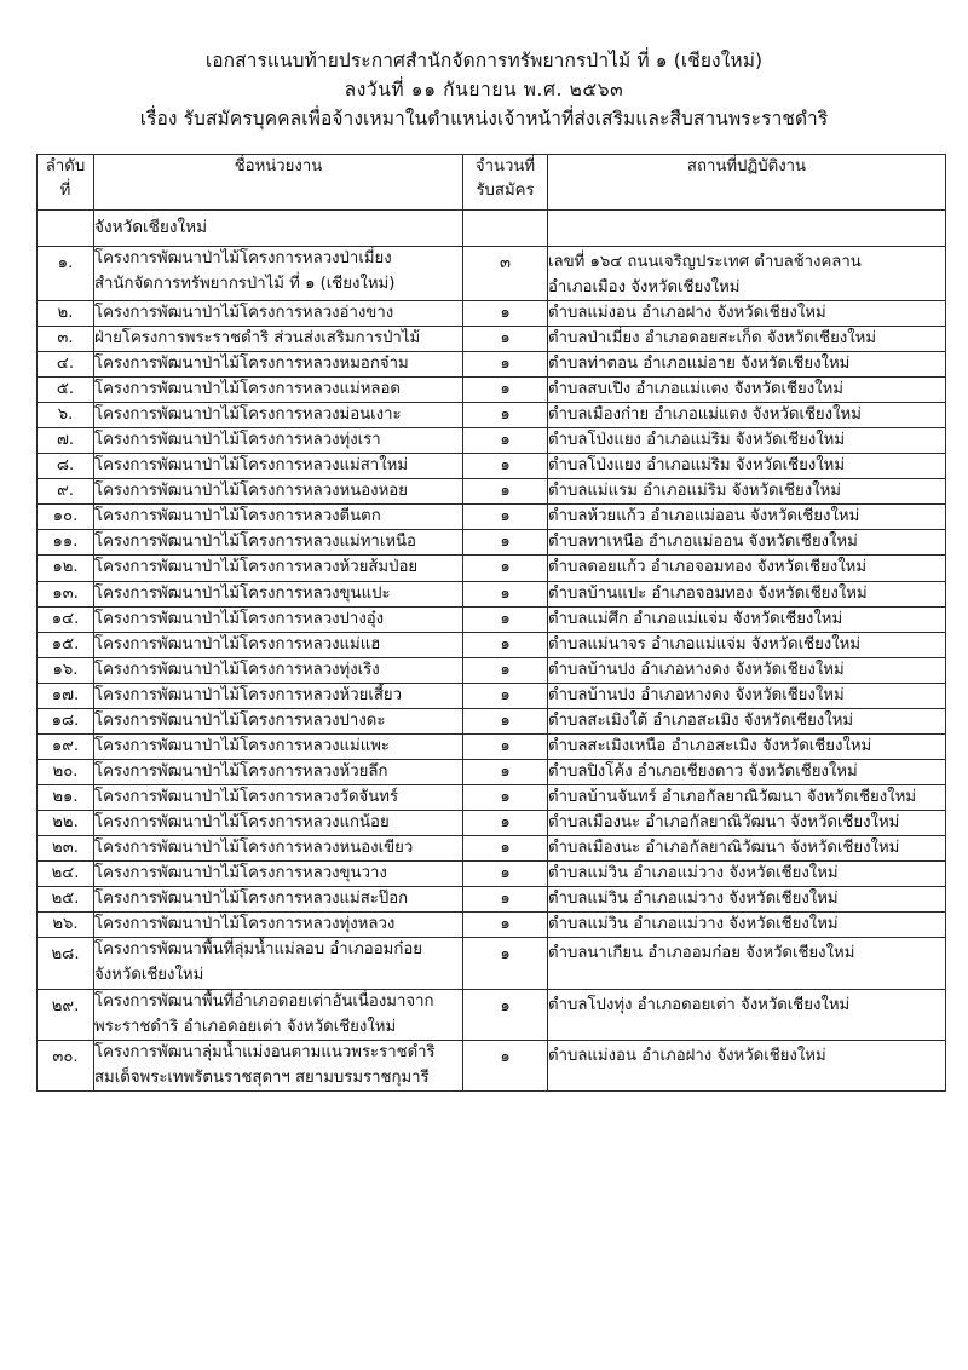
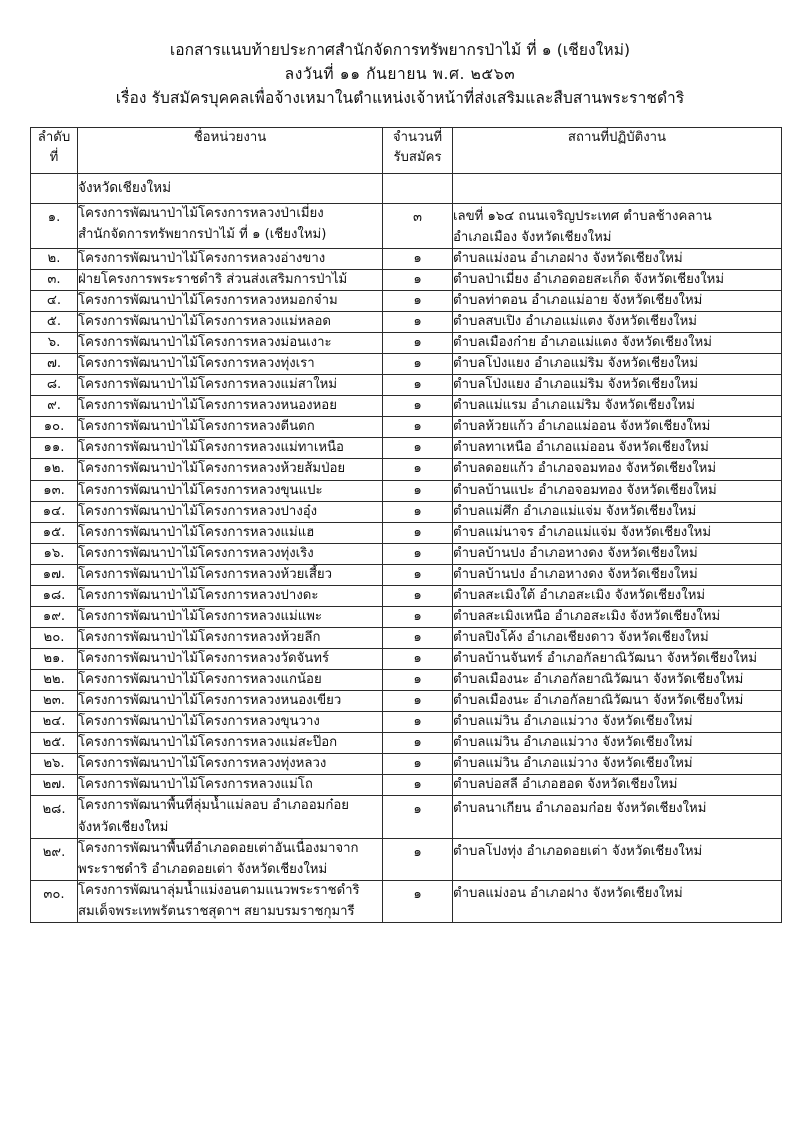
  เอกสารแนบท้ายประกาศสำนักจัดการทรัพยากรป่าไม้ ที่ ๑ (เชียงใหม่)
  ลงวันที่ ๑๑ กันยายน พ.ศ. ๒๕๖๓
  เรื่อง รับสมัครบุคคลเพื่อจ้างเหมาในตำแหน่งเจ้าหน้าที่ส่งเสริมและสืบสานพระราชดำริ
  ลำดับ ที่	ชื่อหน่วยงาน	จำนวนที่ รับสมัคร	สถานที่ปฏิบัติงาน
  	จังหวัดเชียงใหม่
  ๑.	โครงการพัฒนาป่าไม้โครงการหลวงป่าเมี่ยงสำนักจัดการทรัพยากรป่าไม้ ที่ ๑ (เชียงใหม่)	๓	เลขที่ ๑๖๔ ถนนเจริญประเทศ ตำบลช้างคลานอำเภอเมือง จังหวัดเชียงใหม่
  ๒.	โครงการพัฒนาป่าไม้โครงการหลวงอ่างขาง	๑	ตำบลแม่งอน อำเภอฝาง จังหวัดเชียงใหม่
  ๓.	ฝ่ายโครงการพระราชดำริ ส่วนส่งเสริมการป่าไม้	๑	ตำบลป่าเมี่ยง อำเภอดอยสะเก็ด จังหวัดเชียงใหม่
  ๔.	โครงการพัฒนาป่าไม้โครงการหลวงหมอกจ๋าม	๑	ตำบลท่าตอน อำเภอแม่อาย จังหวัดเชียงใหม่
  ๕.	โครงการพัฒนาป่าไม้โครงการหลวงแม่หลอด	๑	ตำบลสบเปิง อำเภอแม่แตง จังหวัดเชียงใหม่
  ๖.	โครงการพัฒนาป่าไม้โครงการหลวงม่อนเงาะ	๑	ตำบลเมืองก๋าย อำเภอแม่แตง จังหวัดเชียงใหม่
  ๗.	โครงการพัฒนาป่าไม้โครงการหลวงทุ่งเรา	๑	ตำบลโป่งแยง อำเภอแม่ริม จังหวัดเชียงใหม่
  ๘.	โครงการพัฒนาป่าไม้โครงการหลวงแม่สาใหม่	๑	ตำบลโป่งแยง อำเภอแม่ริม จังหวัดเชียงใหม่
  ๙.	โครงการพัฒนาป่าไม้โครงการหลวงหนองหอย	๑	ตำบลแม่แรม อำเภอแม่ริม จังหวัดเชียงใหม่
  ๑๐.	โครงการพัฒนาป่าไม้โครงการหลวงตีนตก	๑	ตำบลห้วยแก้ว อำเภอแม่ออน จังหวัดเชียงใหม่
  ๑๑.	โครงการพัฒนาป่าไม้โครงการหลวงแม่ทาเหนือ	๑	ตำบลทาเหนือ อำเภอแม่ออน จังหวัดเชียงใหม่
  ๑๒.	โครงการพัฒนาป่าไม้โครงการหลวงห้วยส้มป่อย	๑	ตำบลดอยแก้ว อำเภอจอมทอง จังหวัดเชียงใหม่
  ๑๓.	โครงการพัฒนาป่าไม้โครงการหลวงขุนแปะ	๑	ตำบลบ้านแปะ อำเภอจอมทอง จังหวัดเชียงใหม่
  ๑๔.	โครงการพัฒนาป่าไม้โครงการหลวงปางอุ๋ง	๑	ตำบลแม่ศึก อำเภอแม่แจ่ม จังหวัดเชียงใหม่
  ๑๕.	โครงการพัฒนาป่าไม้โครงการหลวงแม่แฮ	๑	ตำบลแม่นาจร อำเภอแม่แจ่ม จังหวัดเชียงใหม่
  ๑๖.	โครงการพัฒนาป่าไม้โครงการหลวงทุ่งเริง	๑	ตำบลบ้านปง อำเภอหางดง จังหวัดเชียงใหม่
  ๑๗.	โครงการพัฒนาป่าไม้โครงการหลวงห้วยเสี้ยว	๑	ตำบลบ้านปง อำเภอหางดง จังหวัดเชียงใหม่
  ๑๘.	โครงการพัฒนาป่าไม้โครงการหลวงปางดะ	๑	ตำบลสะเมิงใต้ อำเภอสะเมิง จังหวัดเชียงใหม่
  ๑๙.	โครงการพัฒนาป่าไม้โครงการหลวงแม่แพะ	๑	ตำบลสะเมิงเหนือ อำเภอสะเมิง จังหวัดเชียงใหม่
  ๒๐.	โครงการพัฒนาป่าไม้โครงการหลวงห้วยลึก	๑	ตำบลปิงโค้ง อำเภอเชียงดาว จังหวัดเชียงใหม่
  ๒๑.	โครงการพัฒนาป่าไม้โครงการหลวงวัดจันทร์	๑	ตำบลบ้านจันทร์ อำเภอกัลยาณิวัฒนา จังหวัดเชียงใหม่
  ๒๒.	โครงการพัฒนาป่าไม้โครงการหลวงแกน้อย	๑	ตำบลเมืองนะ อำเภอกัลยาณิวัฒนา จังหวัดเชียงใหม่
  ๒๓.	โครงการพัฒนาป่าไม้โครงการหลวงหนองเขียว	๑	ตำบลเมืองนะ อำเภอกัลยาณิวัฒนา จังหวัดเชียงใหม่
  ๒๔.	โครงการพัฒนาป่าไม้โครงการหลวงขุนวาง	๑	ตำบลแม่วิน อำเภอแม่วาง จังหวัดเชียงใหม่
  ๒๕.	โครงการพัฒนาป่าไม้โครงการหลวงแม่สะป๊อก	๑	ตำบลแม่วิน อำเภอแม่วาง จังหวัดเชียงใหม่
  ๒๖.	โครงการพัฒนาป่าไม้โครงการหลวงทุ่งหลวง	๑	ตำบลแม่วิน อำเภอแม่วาง จังหวัดเชียงใหม่
+ ๒๗.	โครงการพัฒนาป่าไม้โครงการหลวงแม่โถ	๑	ตำบลบ่อสลี อำเภอฮอด จังหวัดเชียงใหม่
  ๒๘.	โครงการพัฒนาพื้นที่ลุ่มน้ำแม่ลอบ อำเภออมก๋อยจังหวัดเชียงใหม่	๑	ตำบลนาเกียน อำเภออมก๋อย จังหวัดเชียงใหม่
  ๒๙.	โครงการพัฒนาพื้นที่อำเภอดอยเต่าอันเนื่องมาจากพระราชดำริ อำเภอดอยเต่า จังหวัดเชียงใหม่	๑	ตำบลโปงทุ่ง อำเภอดอยเต่า จังหวัดเชียงใหม่
  ๓๐.	โครงการพัฒนาลุ่มน้ำแม่งอนตามแนวพระราชดำริสมเด็จพระเทพรัตนราชสุดาฯ สยามบรมราชกุมารี	๑	ตำบลแม่งอน อำเภอฝาง จังหวัดเชียงใหม่
